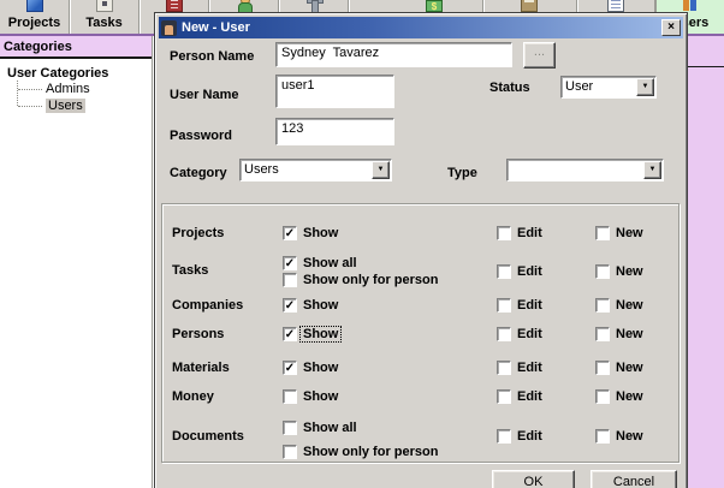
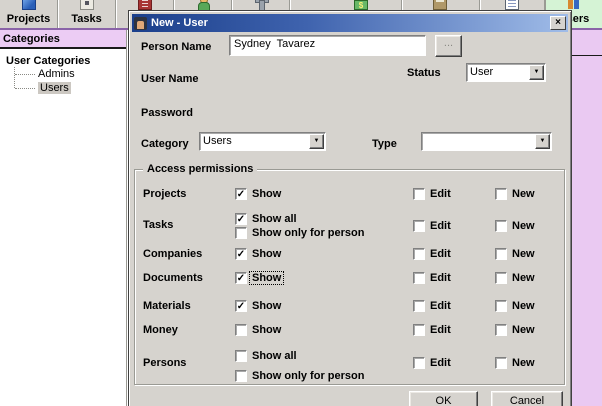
  Projects
  Tasks
  $
  Categories
  User Categories
  Admins
  Users
  New - User
  ×
  Person Name
  Sydney Tavarez
  ...
  User Name
- user1
  Status
  User
  Password
- 123
  Category
  Users
  Type
+ Access permissions
  Projects
  ✓
  Show
  Edit
  New
  Tasks
  ✓
  Show all
  Show only for person
  Edit
  New
  Companies
  ✓
  Show
  Edit
  New
- Persons
+ Documents
  ✓
  Show
  Edit
  New
  Materials
  ✓
  Show
  Edit
  New
  Money
  Show
  Edit
  New
- Documents
+ Persons
  Show all
  Show only for person
  Edit
  New
  OK
  Cancel
